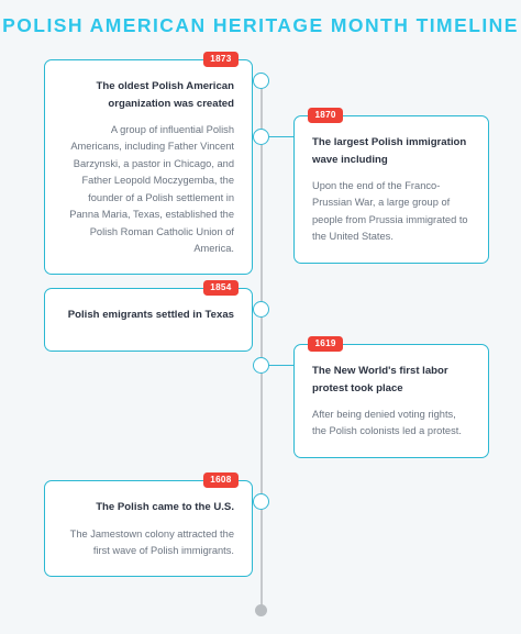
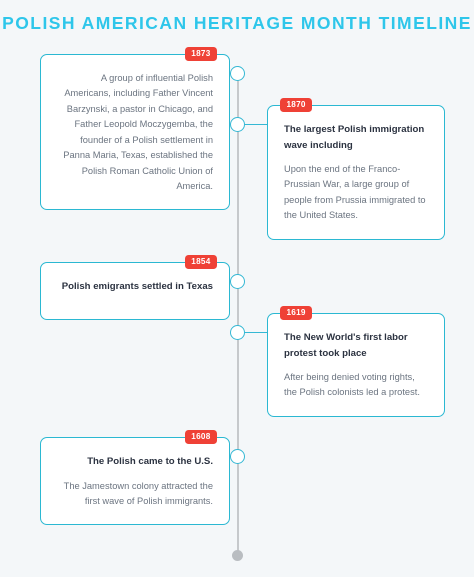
  POLISH AMERICAN HERITAGE MONTH TIMELINE
  1873
- The oldest Polish American organization was created
  A group of influential Polish Americans, including Father Vincent Barzynski, a pastor in Chicago, and Father Leopold Moczygemba, the founder of a Polish settlement in Panna Maria, Texas, established the Polish Roman Catholic Union of America.
  1870
  The largest Polish immigration wave including
  Upon the end of the Franco-Prussian War, a large group of people from Prussia immigrated to the United States.
  1854
  Polish emigrants settled in Texas
  1619
  The New World's first labor protest took place
  After being denied voting rights, the Polish colonists led a protest.
  1608
  The Polish came to the U.S.
  The Jamestown colony attracted the first wave of Polish immigrants.
